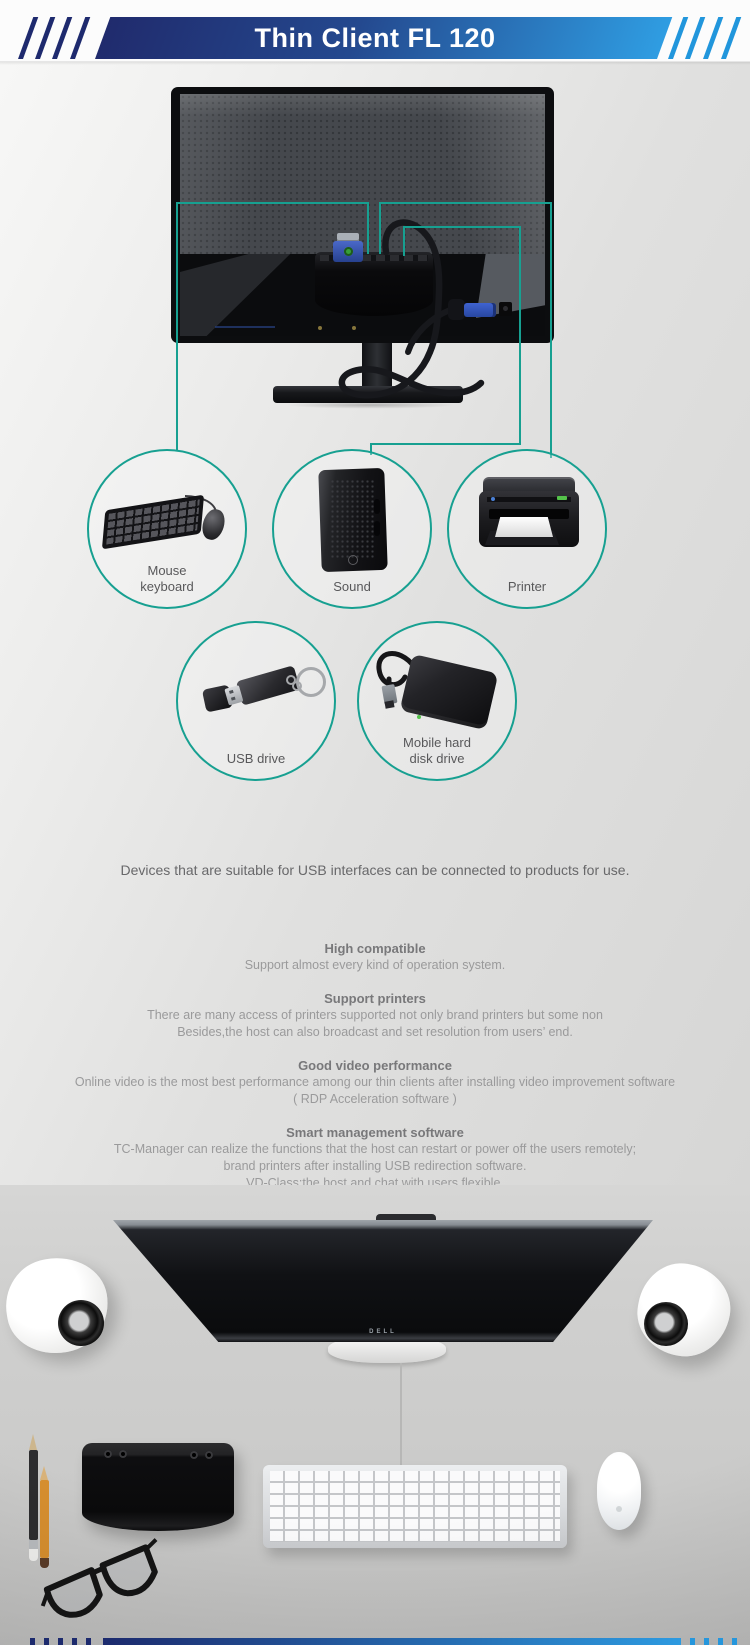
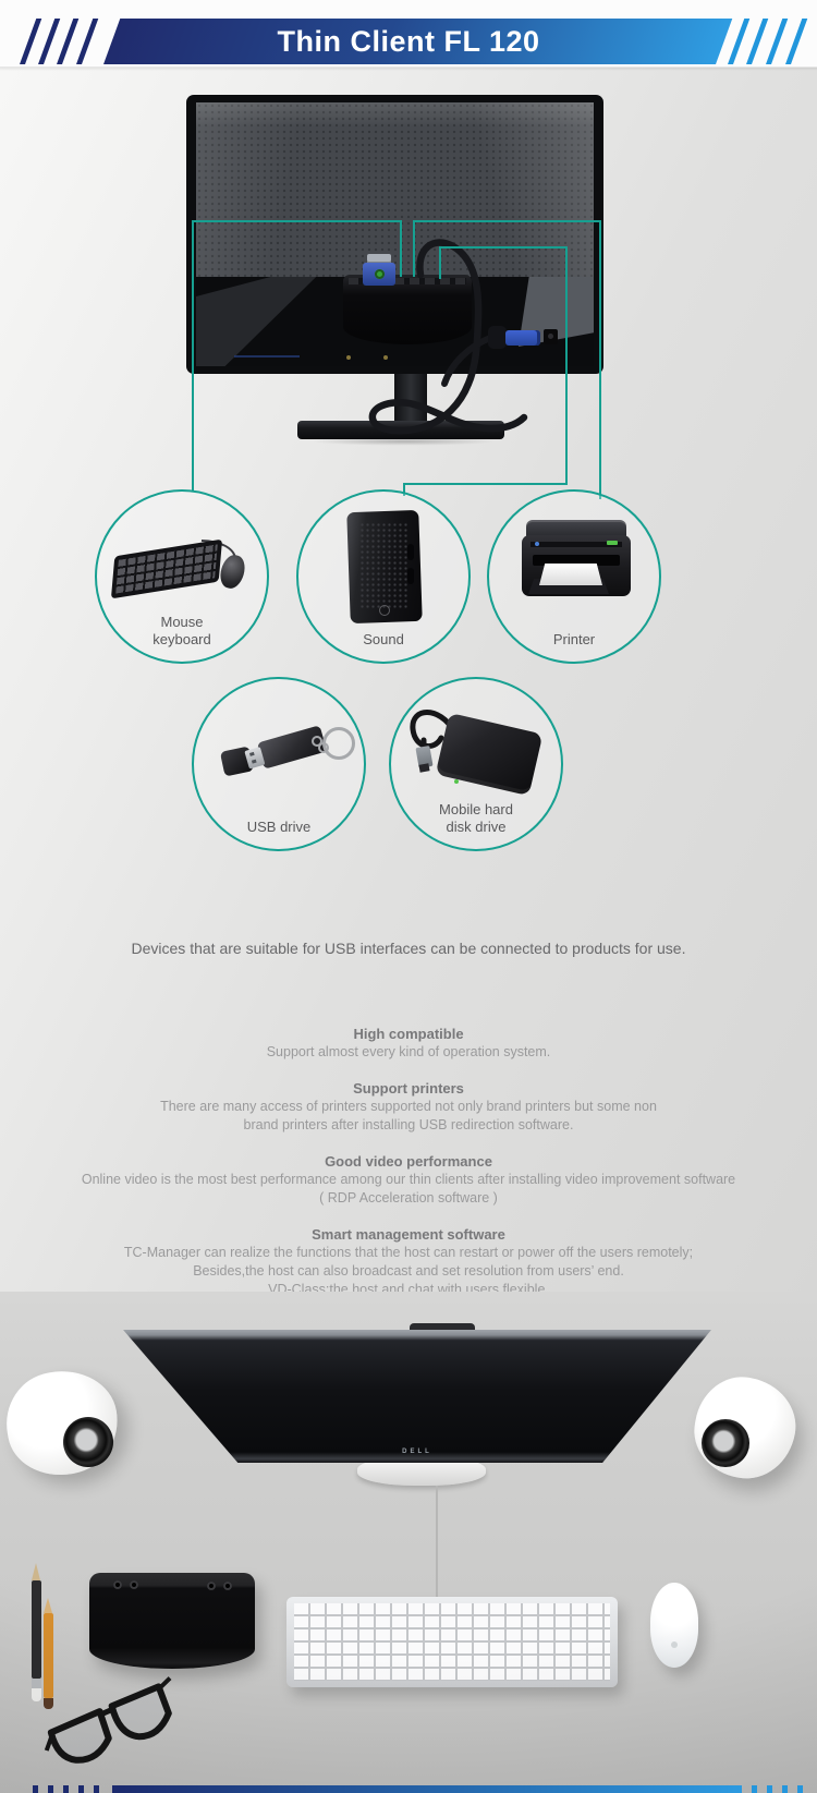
  Thin Client FL 120
  Mouse
  keyboard
  Sound
  Printer
  USB drive
  Mobile hard
  disk drive
  Devices that are suitable for USB interfaces can be connected to products for use.
  High compatible
  Support almost every kind of operation system.
  Support printers
  There are many access of printers supported not only brand printers but some non
- Besides,the host can also broadcast and set resolution from users’ end.
+ brand printers after installing USB redirection software.
  Good video performance
  Online video is the most best performance among our thin clients after installing video improvement software
  ( RDP Acceleration software )
  Smart management software
  TC-Manager can realize the functions that the host can restart or power off the users remotely;
- brand printers after installing USB redirection software.
+ Besides,the host can also broadcast and set resolution from users’ end.
  VD-Class:the host and chat with users flexible.
